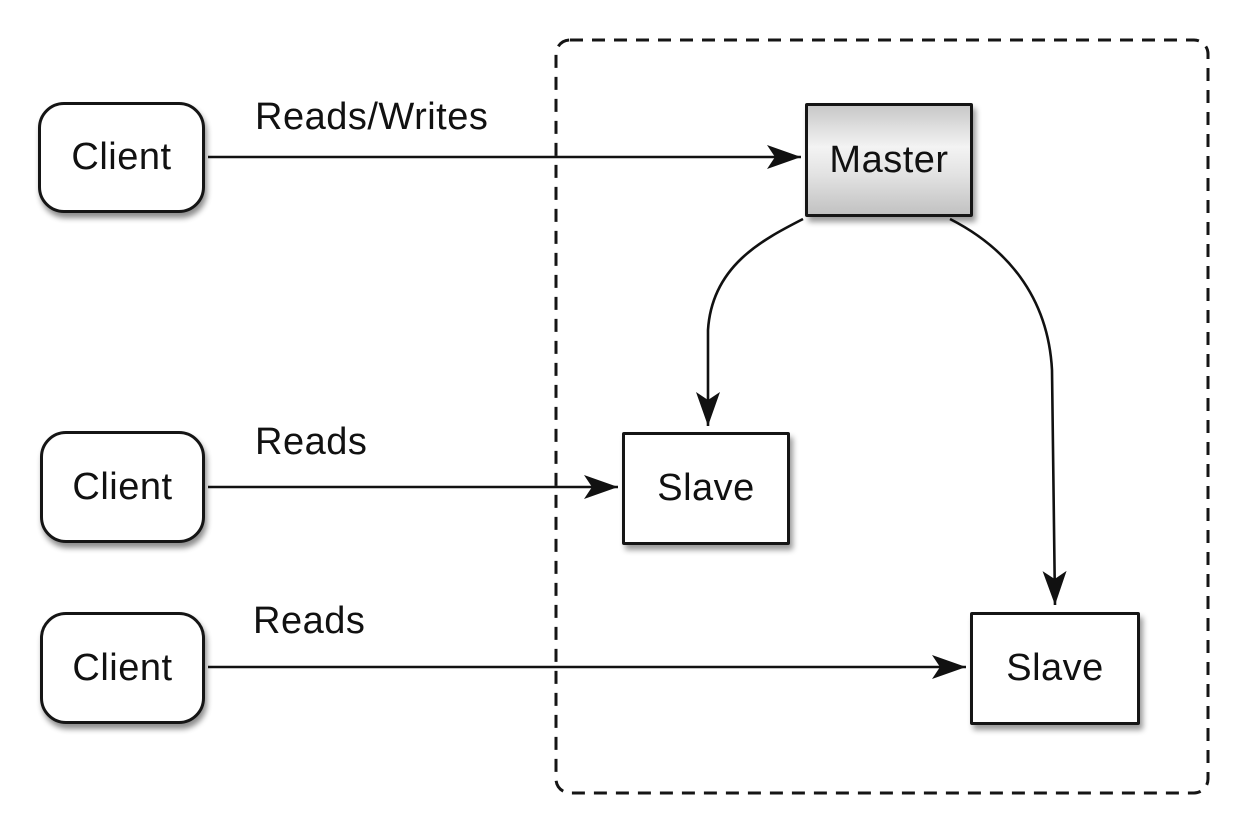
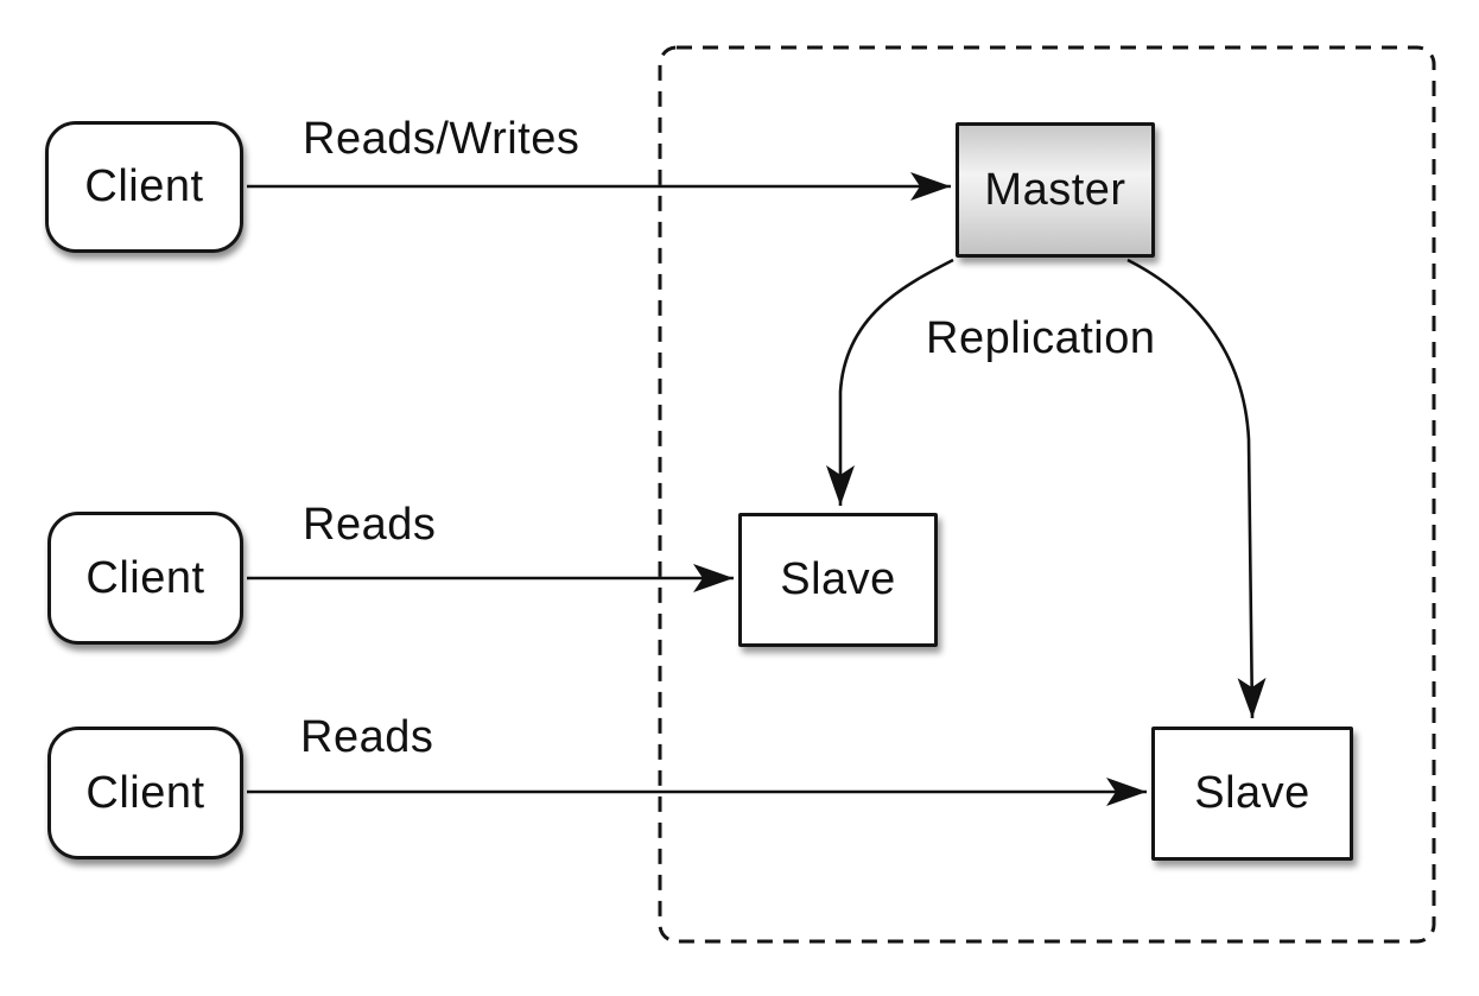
  Client
  Client
  Client
  Master
  Slave
  Slave
  Reads/Writes
  Reads
  Reads
+ Replication
